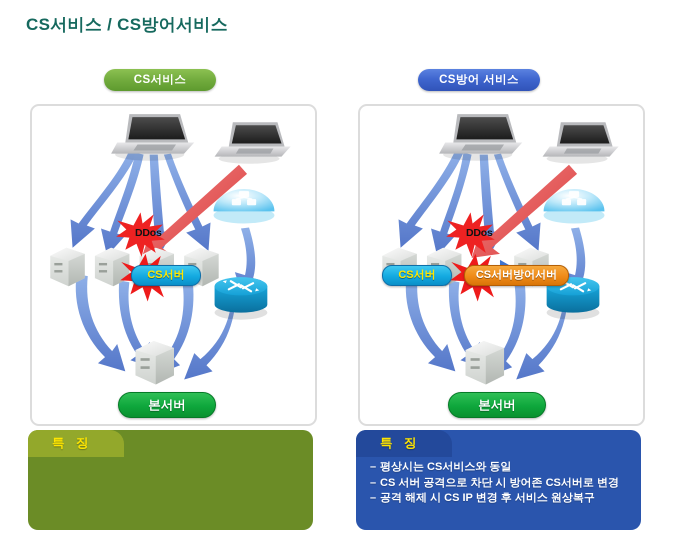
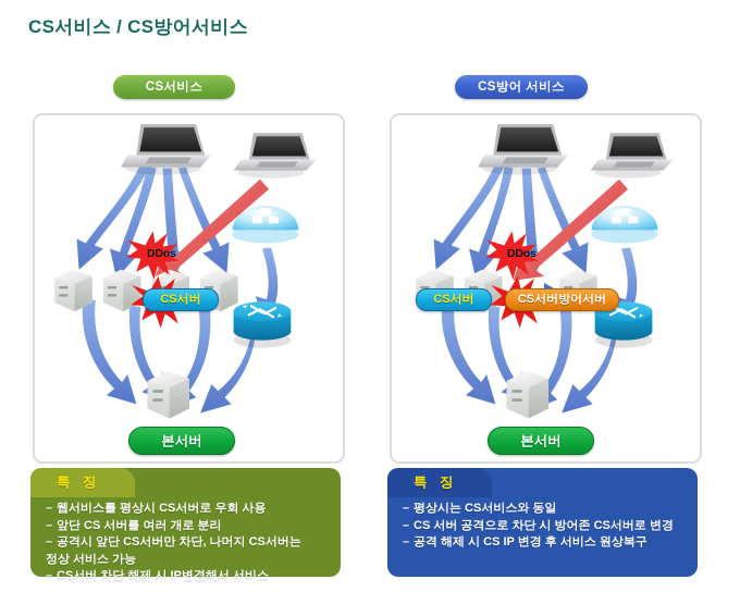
  CS서비스 / CS방어서비스
  CS서비스
  CS방어 서비스
  DDos
  CS서버
  본서버
  DDos
  CS서버
  CS서버방어서버
  본서버
  특 징
+ – 웹서비스를 평상시 CS서버로 우회 사용
+ – 앞단 CS 서버를 여러 개로 분리
+ – 공격시 앞단 CS서버만 차단, 나머지 CS서버는
+ 정상 서비스 가능
+ – CS서버 차단 해제 시 IP변경해서 서비스
  특 징
  – 평상시는 CS서비스와 동일
  – CS 서버 공격으로 차단 시 방어존 CS서버로 변경
  – 공격 해제 시 CS IP 변경 후 서비스 원상복구
